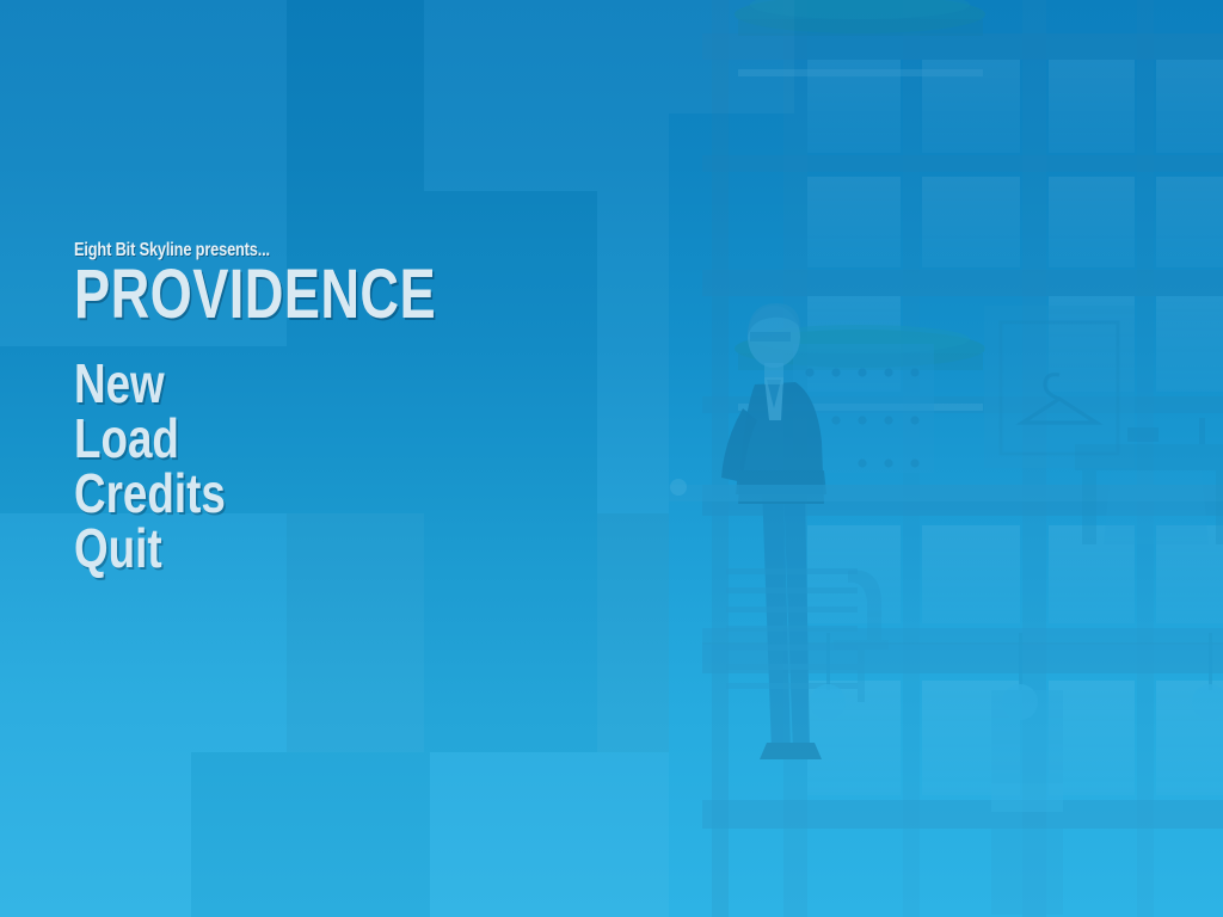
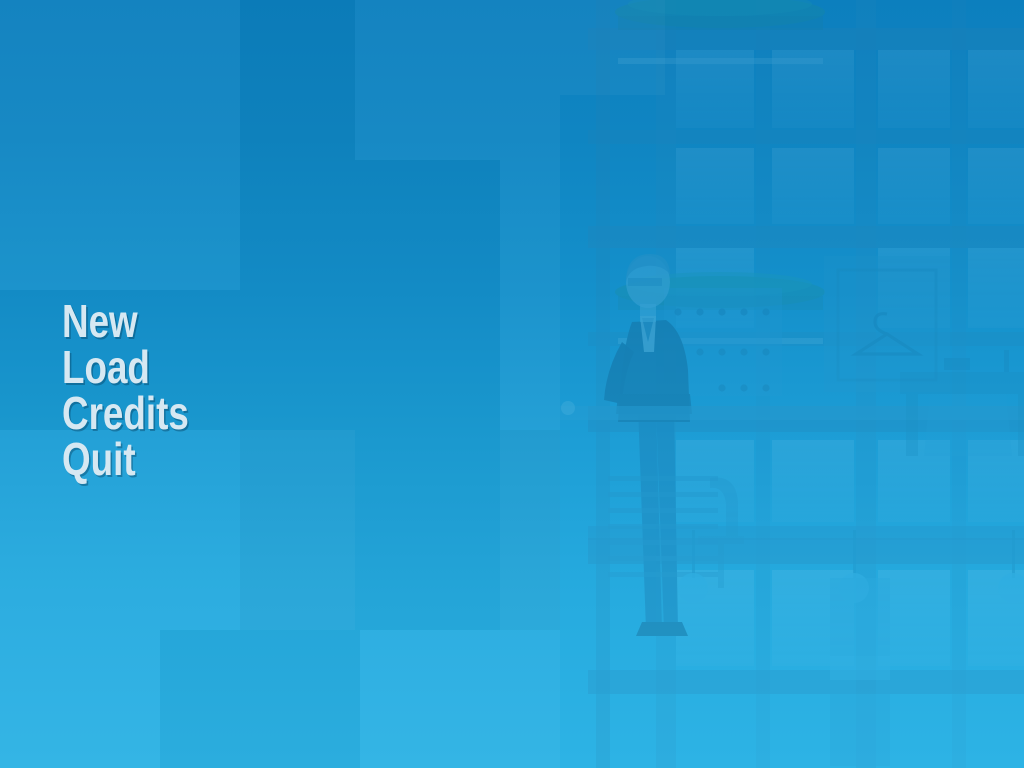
- Eight Bit Skyline presents...
- PROVIDENCE
  New
  Load
  Credits
  Quit
